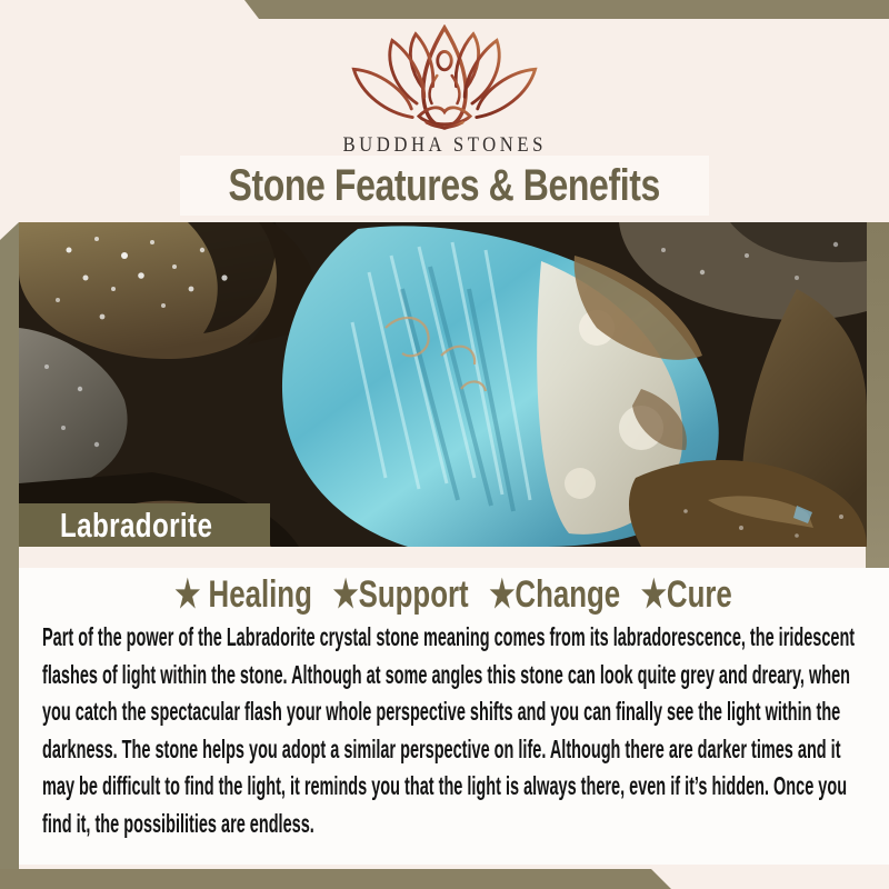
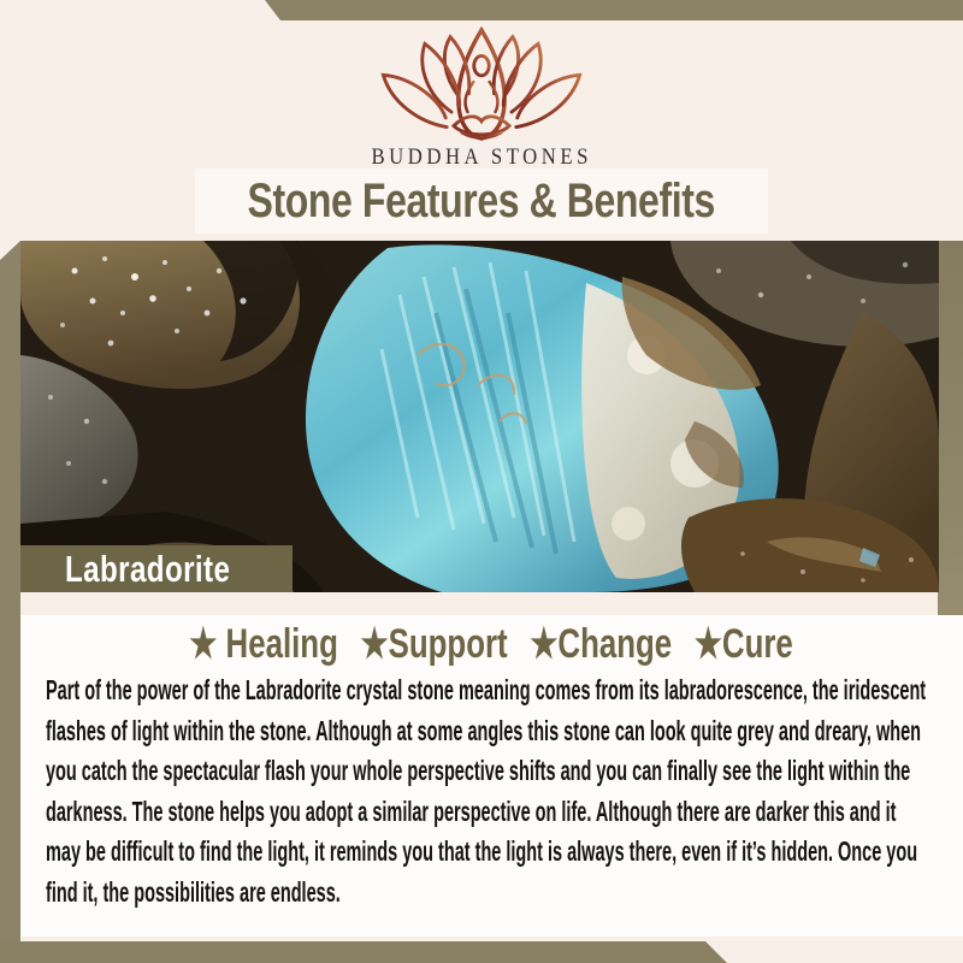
  BUDDHA STONES
  Stone Features & Benefits
  Labradorite
  ★ Healing ★Support ★Change ★Cure
- Part of the power of the Labradorite crystal stone meaning comes from its labradorescence, the iridescent flashes of light within the stone. Although at some angles this stone can look quite grey and dreary, when you catch the spectacular flash your whole perspective shifts and you can finally see the light within the darkness. The stone helps you adopt a similar perspective on life. Although there are darker times and it may be difficult to find the light, it reminds you that the light is always there, even if it’s hidden. Once you find it, the possibilities are endless.
+ Part of the power of the Labradorite crystal stone meaning comes from its labradorescence, the iridescent flashes of light within the stone. Although at some angles this stone can look quite grey and dreary, when you catch the spectacular flash your whole perspective shifts and you can finally see the light within the darkness. The stone helps you adopt a similar perspective on life. Although there are darker this and it may be difficult to find the light, it reminds you that the light is always there, even if it’s hidden. Once you find it, the possibilities are endless.
